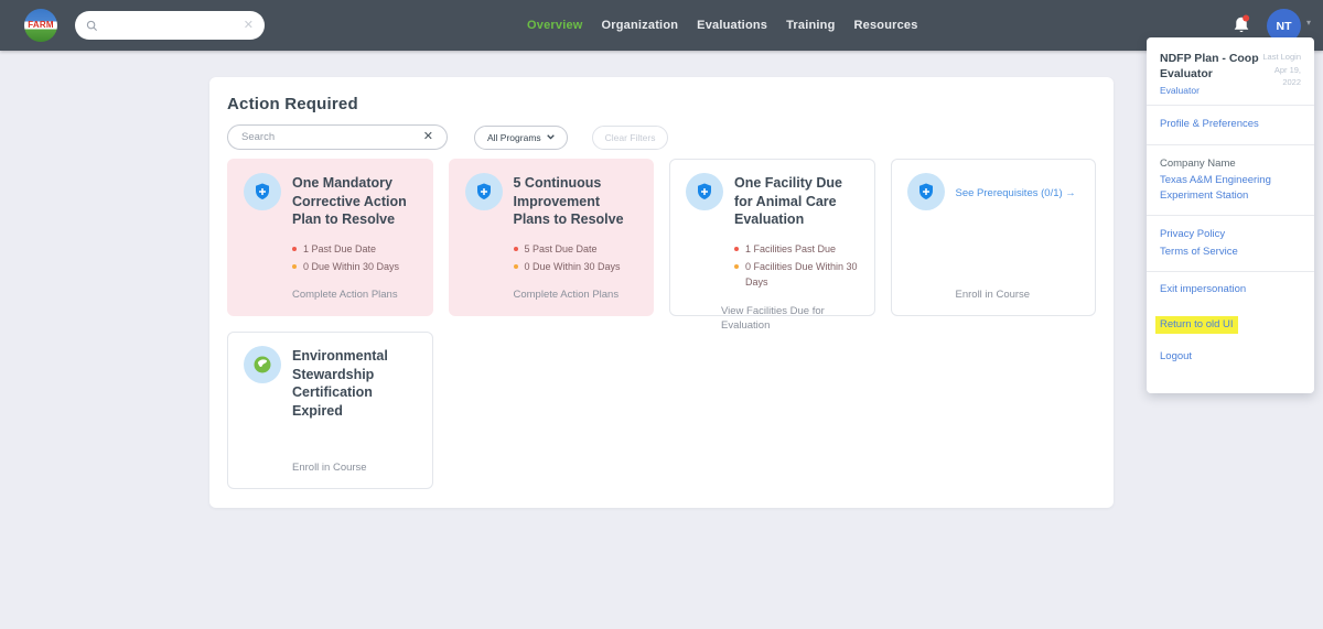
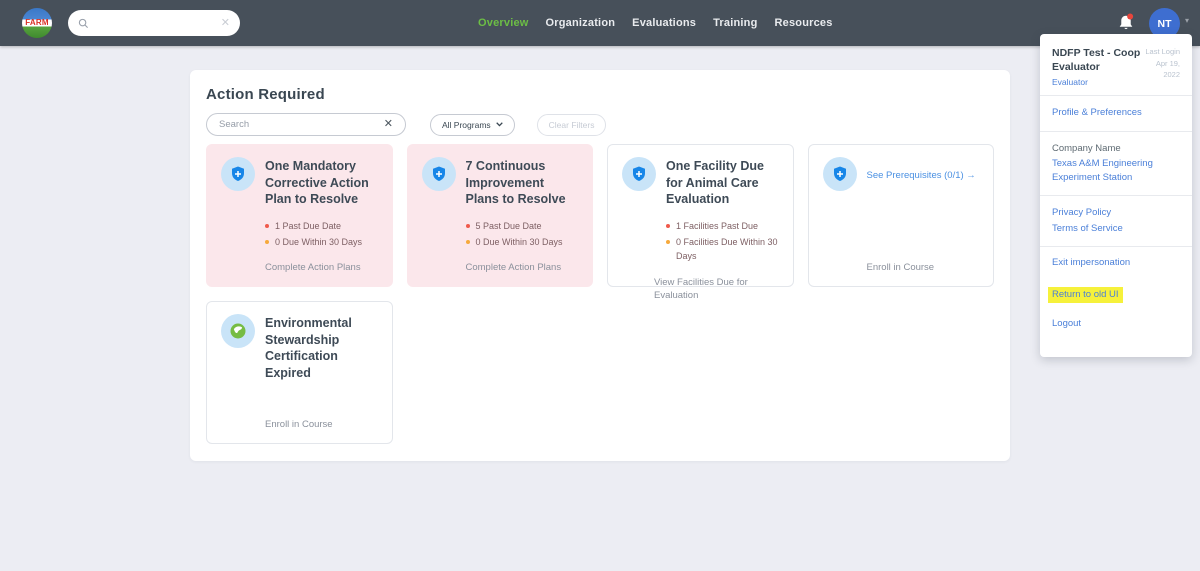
  FARM
  ✕
  Overview
  Organization
  Evaluations
  Training
  Resources
  NT
  ▾
- NDFP Plan - Coop Evaluator
+ NDFP Test - Coop Evaluator
  Evaluator
  Last Login Apr 19, 2022
  Profile & Preferences
  Company Name
  Texas A&M Engineering Experiment Station
  Privacy Policy
  Terms of Service
  Exit impersonation
  Return to old UI
  Logout
  Action Required
  Search
  ✕
  All Programs
  Clear Filters
  One Mandatory Corrective Action Plan to Resolve
  1 Past Due Date
  0 Due Within 30 Days
  Complete Action Plans
- 5 Continuous Improvement Plans to Resolve
+ 7 Continuous Improvement Plans to Resolve
  5 Past Due Date
  0 Due Within 30 Days
  Complete Action Plans
  One Facility Due for Animal Care Evaluation
  1 Facilities Past Due
  0 Facilities Due Within 30 Days
  View Facilities Due for Evaluation
  See Prerequisites (0/1) →
  Enroll in Course
  Environmental Stewardship Certification Expired
  Enroll in Course
